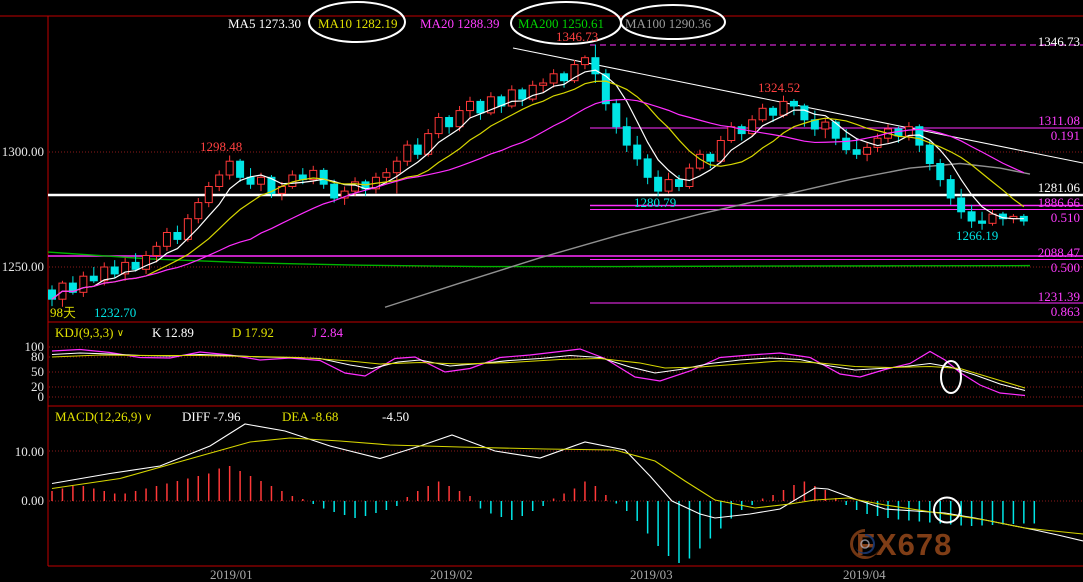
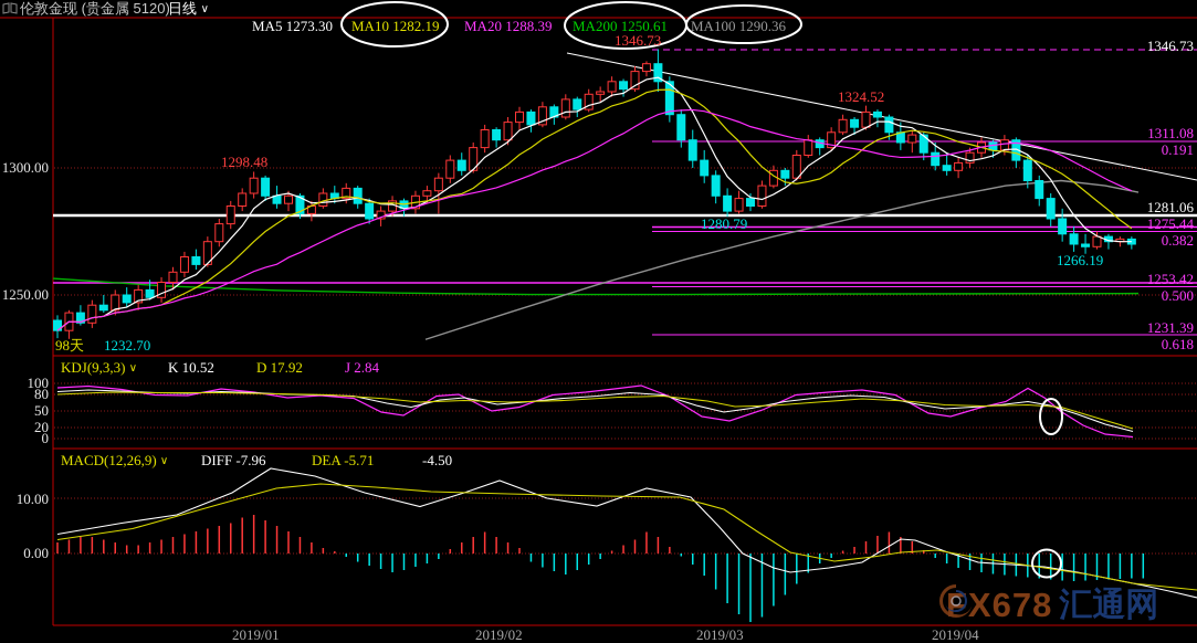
+ 伦敦金现 (贵金属 5120)
+ 日线 ∨
  MA5 1273.30
  MA10 1282.19
  MA20 1288.39
  MA200 1250.61
  MA100 1290.36
  KDJ(9,3,3) ∨
- K 12.89
+ K 10.52
  D 17.92
  J 2.84
  MACD(12,26,9) ∨
  DIFF -7.96
- DEA -8.68
+ DEA -5.71
  -4.50
  1300.00
  1250.00
  100
  80
  50
  20
  0
  10.00
  0.00
  1346.73
  1311.08
  0.191
  1281.06
- 1886.66
+ 1275.44
- 0.510
+ 0.382
- 2088.47
+ 1253.42
  0.500
  1231.39
- 0.863
+ 0.618
  1298.48
  1346.73
  1324.52
  1280.79
  1266.19
  98天
  1232.70
  2019/01
  2019/02
  2019/03
  2019/04
  FX678
+ 汇通网
